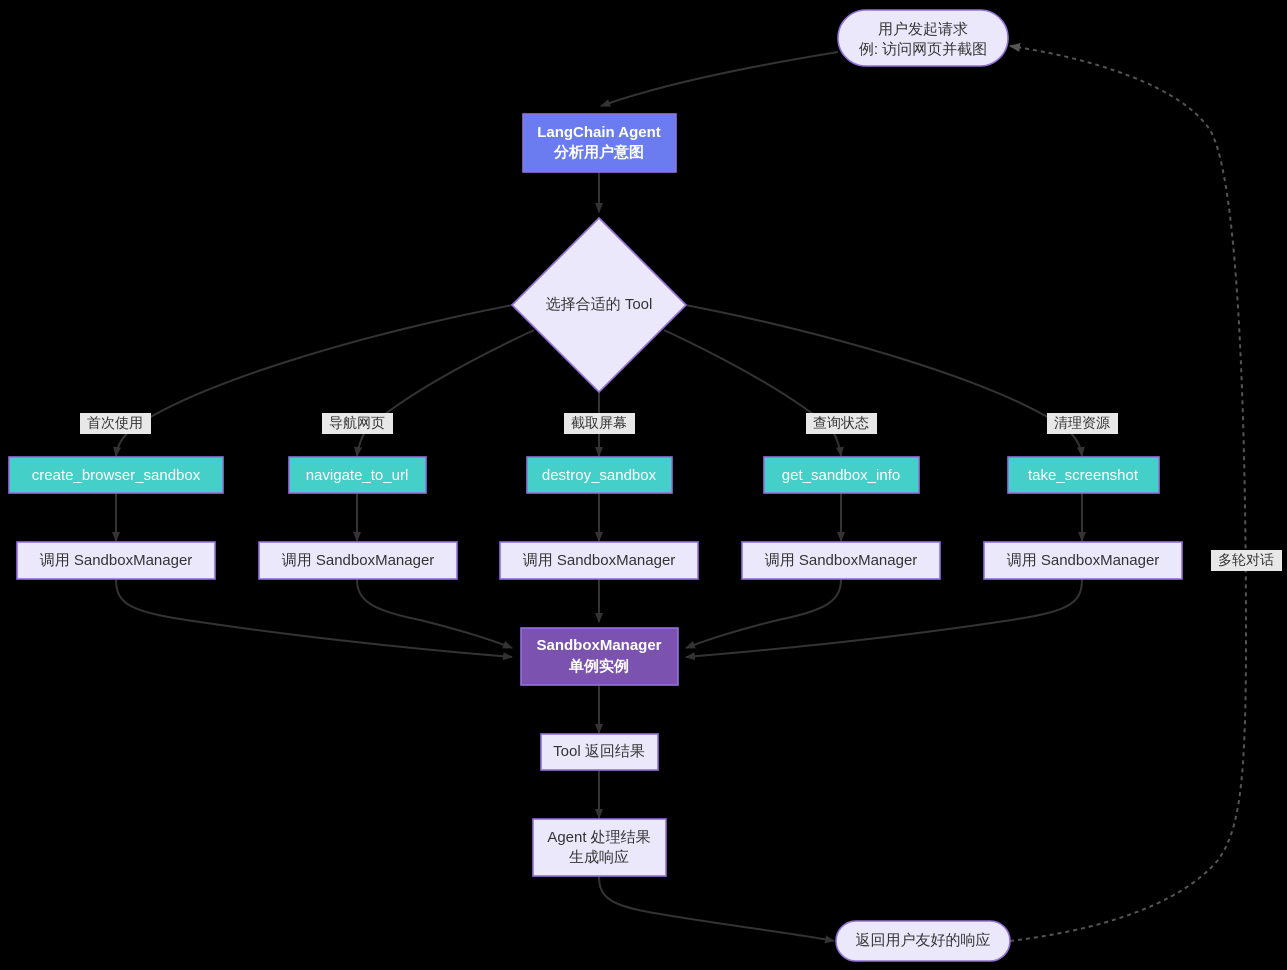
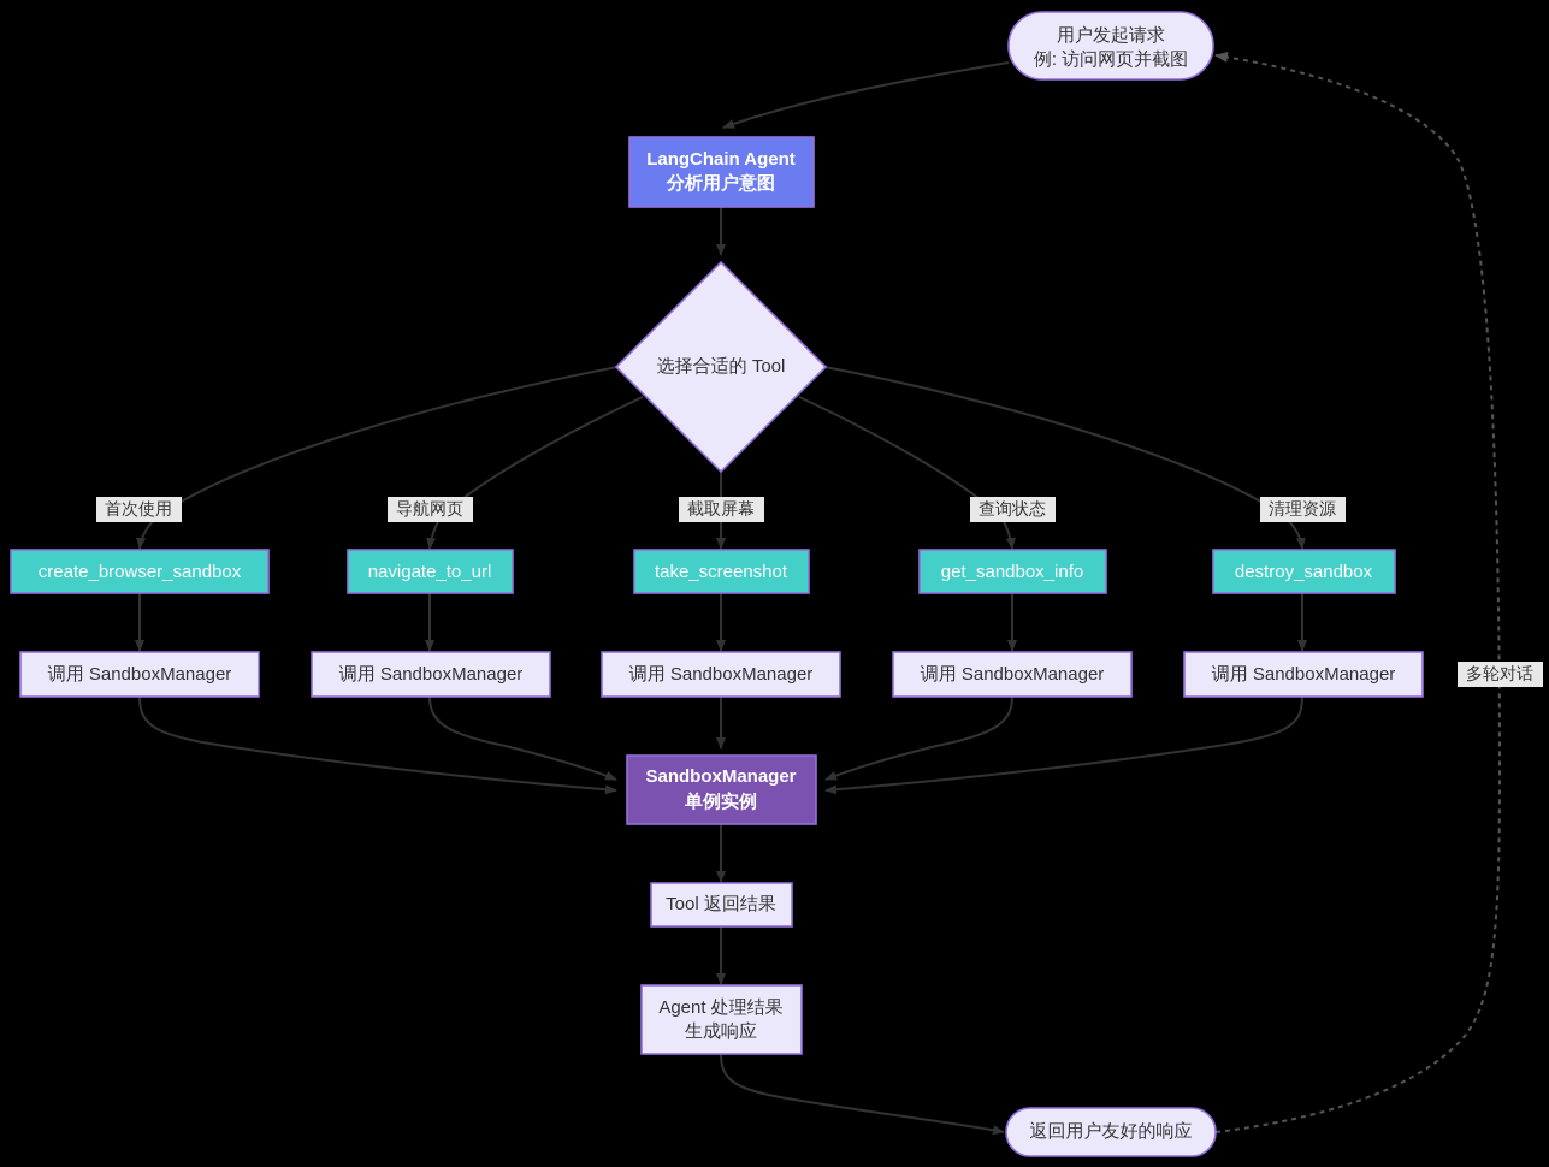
  用户发起请求
  例: 访问网页并截图
  LangChain Agent
  分析用户意图
  选择合适的 Tool
  首次使用
  导航网页
  截取屏幕
  查询状态
  清理资源
  create_browser_sandbox
  navigate_to_url
- destroy_sandbox
+ take_screenshot
  get_sandbox_info
- take_screenshot
+ destroy_sandbox
  调用 SandboxManager
  调用 SandboxManager
  调用 SandboxManager
  调用 SandboxManager
  调用 SandboxManager
  多轮对话
  SandboxManager
  单例实例
  Tool 返回结果
  Agent 处理结果
  生成响应
  返回用户友好的响应
